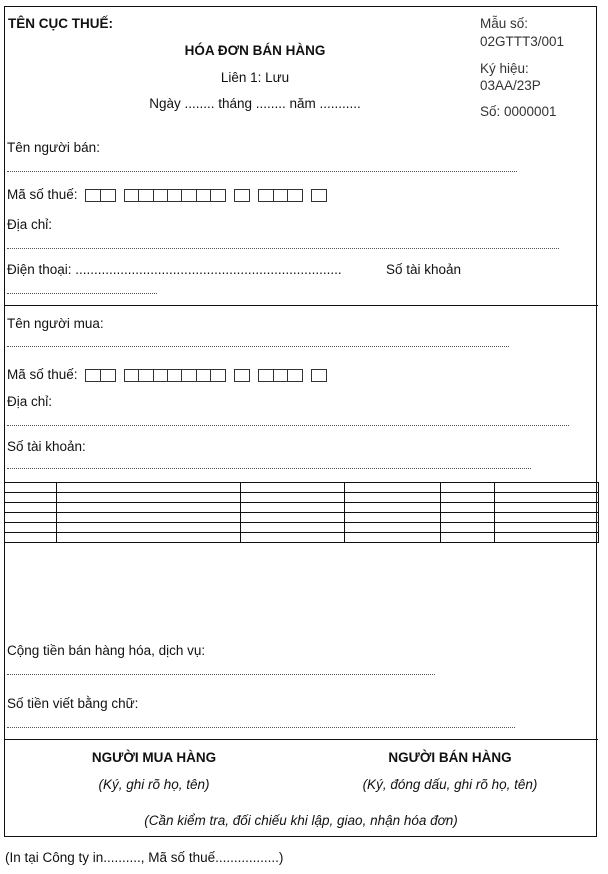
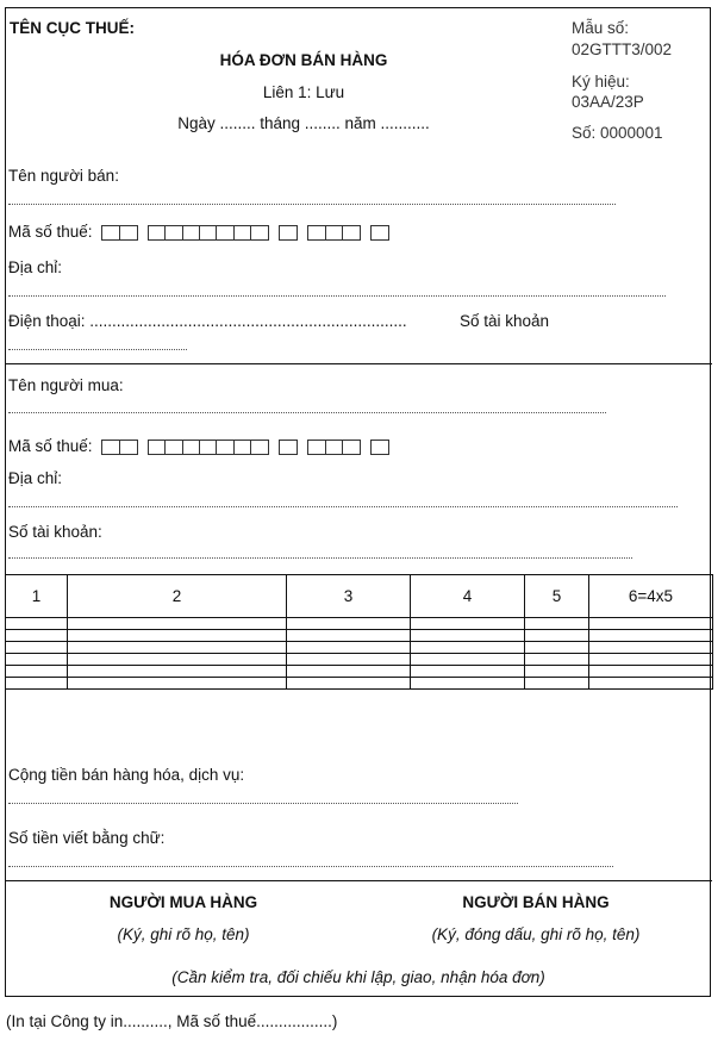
  TÊN CỤC THUẾ:
  HÓA ĐƠN BÁN HÀNG
  Liên 1: Lưu
  Ngày ........ tháng ........ năm ...........
  Mẫu số:
- 02GTTT3/001
+ 02GTTT3/002
  Ký hiệu:
  03AA/23P
  Số: 0000001
  Tên người bán:
  Mã số thuế:
  Địa chỉ:
  Điện thoại: .......................................................................
  Số tài khoản
  Tên người mua:
  Mã số thuế:
  Địa chỉ:
  Số tài khoản:
+ 1	2	3	4	5	6=4x5
  Cộng tiền bán hàng hóa, dịch vụ:
  Số tiền viết bằng chữ:
  NGƯỜI MUA HÀNG
  (Ký, ghi rõ họ, tên)
  NGƯỜI BÁN HÀNG
  (Ký, đóng dấu, ghi rõ họ, tên)
  (Cần kiểm tra, đối chiếu khi lập, giao, nhận hóa đơn)
  (In tại Công ty in.........., Mã số thuế.................)
